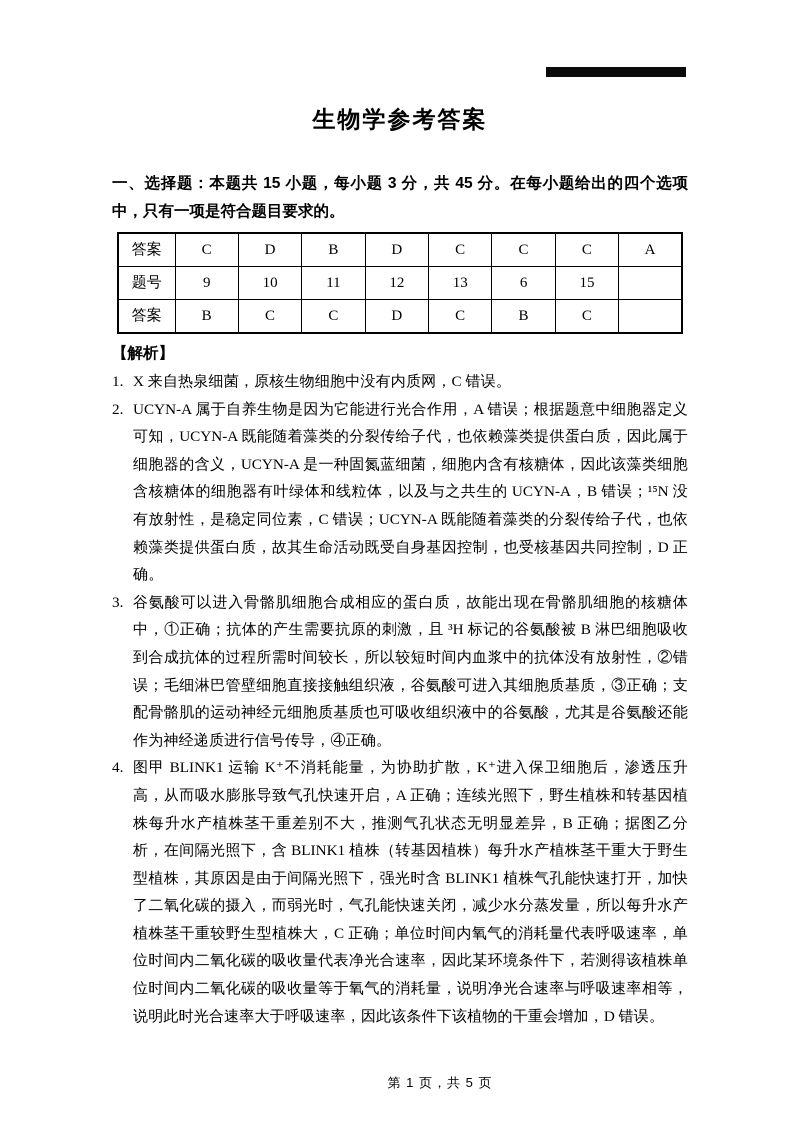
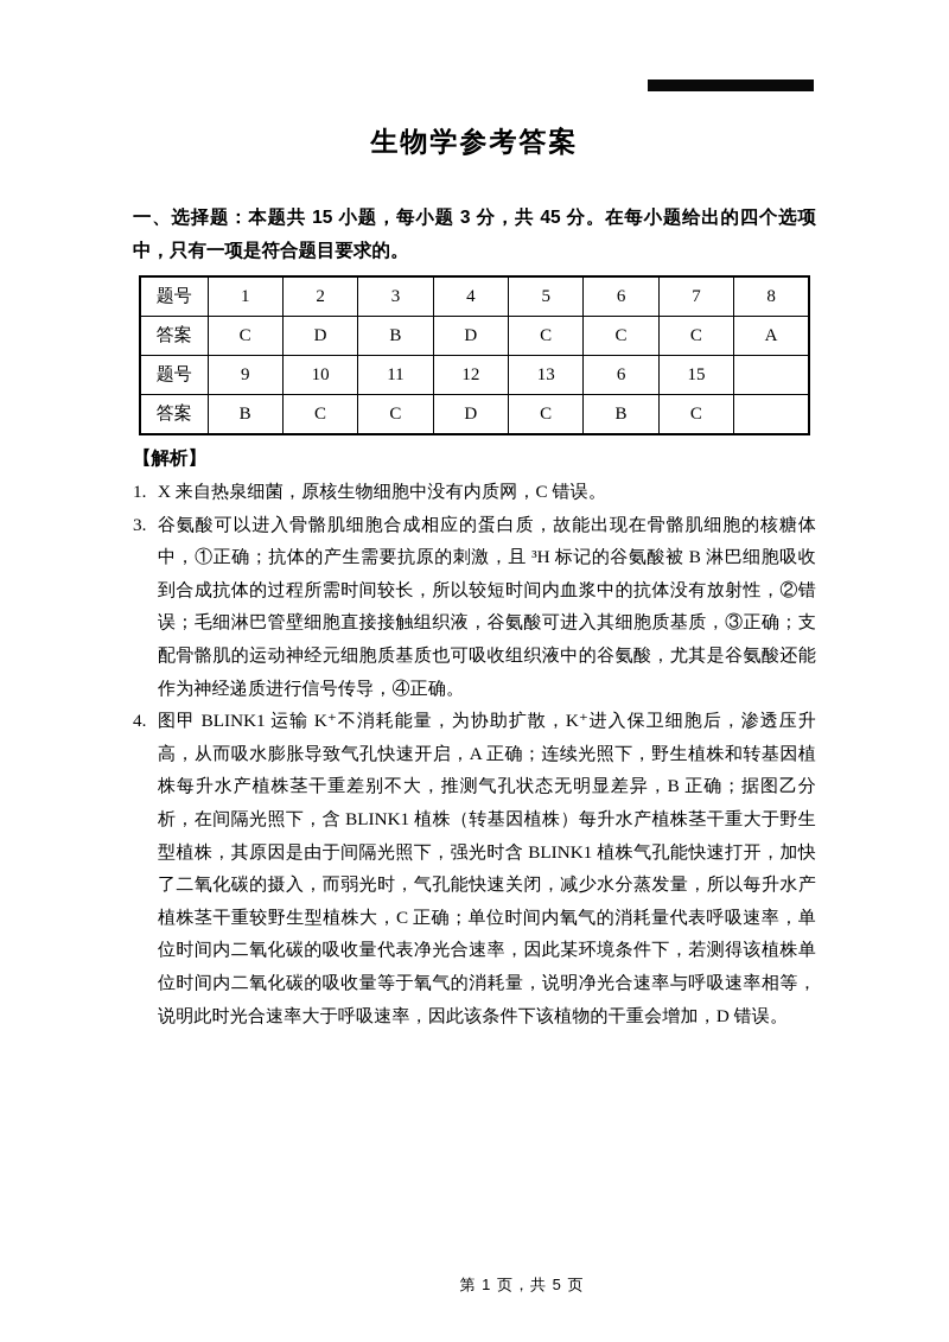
  生物学参考答案
  一、选择题：本题共 15 小题，每小题 3 分，共 45 分。在每小题给出的四个选项中，只有一项是符合题目要求的。
+ 题号	1	2	3	4	5	6	7	8
  答案	C	D	B	D	C	C	C	A
  题号	9	10	11	12	13	6	15
  答案	B	C	C	D	C	B	C
  【解析】
  1.
  X 来自热泉细菌，原核生物细胞中没有内质网，C 错误。
- 2.
- UCYN-A 属于自养生物是因为它能进行光合作用，A 错误；根据题意中细胞器定义可知，UCYN-A 既能随着藻类的分裂传给子代，也依赖藻类提供蛋白质，因此属于细胞器的含义，UCYN-A 是一种固氮蓝细菌，细胞内含有核糖体，因此该藻类细胞含核糖体的细胞器有叶绿体和线粒体，以及与之共生的 UCYN-A，B 错误；¹⁵N 没有放射性，是稳定同位素，C 错误；UCYN-A 既能随着藻类的分裂传给子代，也依赖藻类提供蛋白质，故其生命活动既受自身基因控制，也受核基因共同控制，D 正确。
  3.
  谷氨酸可以进入骨骼肌细胞合成相应的蛋白质，故能出现在骨骼肌细胞的核糖体中，①正确；抗体的产生需要抗原的刺激，且 ³H 标记的谷氨酸被 B 淋巴细胞吸收到合成抗体的过程所需时间较长，所以较短时间内血浆中的抗体没有放射性，②错误；毛细淋巴管壁细胞直接接触组织液，谷氨酸可进入其细胞质基质，③正确；支配骨骼肌的运动神经元细胞质基质也可吸收组织液中的谷氨酸，尤其是谷氨酸还能作为神经递质进行信号传导，④正确。
  4.
  图甲 BLINK1 运输 K⁺不消耗能量，为协助扩散，K⁺进入保卫细胞后，渗透压升高，从而吸水膨胀导致气孔快速开启，A 正确；连续光照下，野生植株和转基因植株每升水产植株茎干重差别不大，推测气孔状态无明显差异，B 正确；据图乙分析，在间隔光照下，含 BLINK1 植株（转基因植株）每升水产植株茎干重大于野生型植株，其原因是由于间隔光照下，强光时含 BLINK1 植株气孔能快速打开，加快了二氧化碳的摄入，而弱光时，气孔能快速关闭，减少水分蒸发量，所以每升水产植株茎干重较野生型植株大，C 正确；单位时间内氧气的消耗量代表呼吸速率，单位时间内二氧化碳的吸收量代表净光合速率，因此某环境条件下，若测得该植株单位时间内二氧化碳的吸收量等于氧气的消耗量，说明净光合速率与呼吸速率相等，说明此时光合速率大于呼吸速率，因此该条件下该植物的干重会增加，D 错误。
  第 1 页，共 5 页
